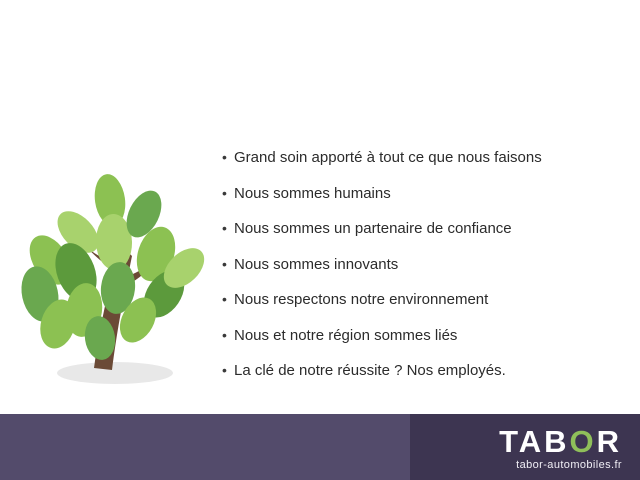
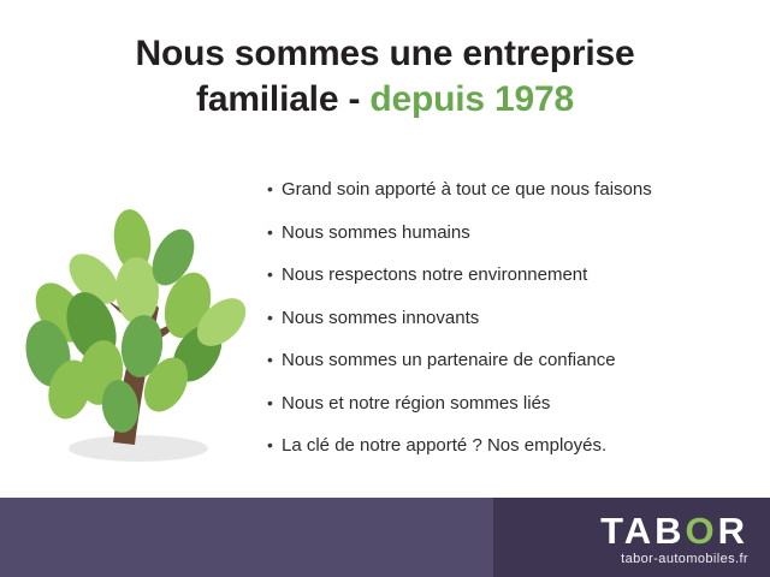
+ Nous sommes une entreprise
+ familiale - depuis 1978
  •
  Grand soin apporté à tout ce que nous faisons
  •
  Nous sommes humains
  •
- Nous sommes un partenaire de confiance
+ Nous respectons notre environnement
  •
  Nous sommes innovants
  •
- Nous respectons notre environnement
+ Nous sommes un partenaire de confiance
  •
  Nous et notre région sommes liés
  •
- La clé de notre réussite ? Nos employés.
+ La clé de notre apporté ? Nos employés.
  TABOR
  tabor-automobiles.fr
